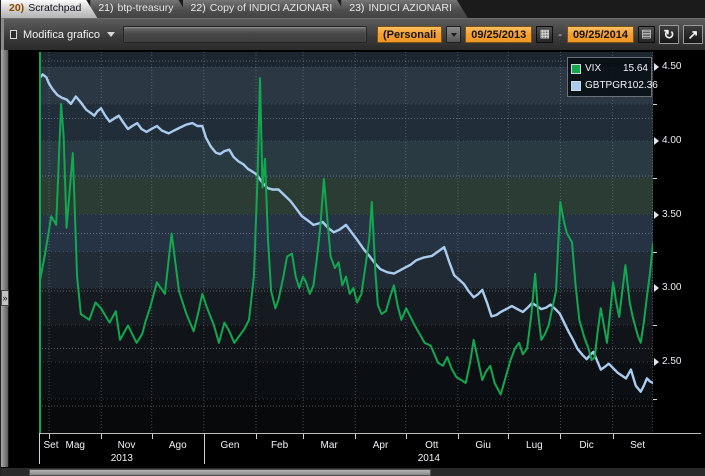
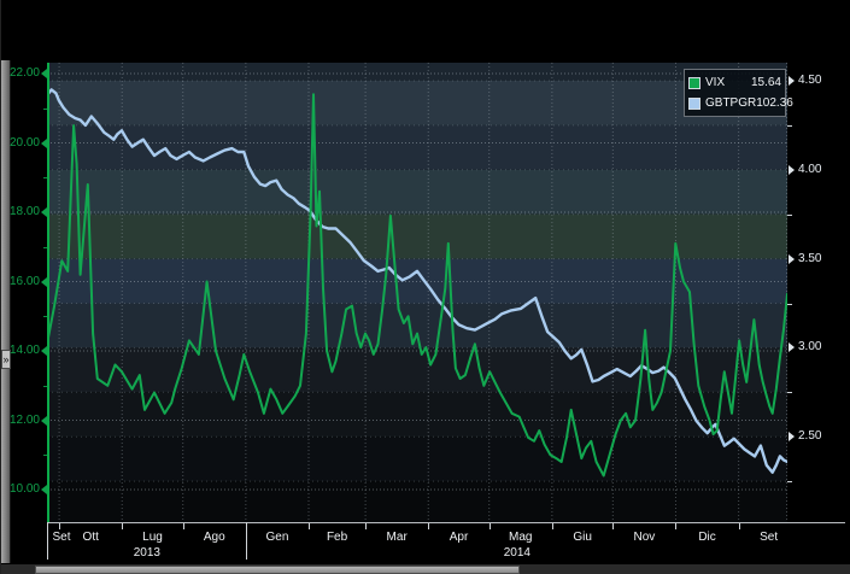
- 20) Scratchpad
- 21) btp-treasury
- 22) Copy of INDICI AZIONARI
- 23) INDICI AZIONARI
- Modifica grafico
- (Personali
- 09/25/2013
- ▦
- -
- 09/25/2014
- ▤
- ↻
- ↗
  »
+ 22.00
+ 20.00
+ 18.00
+ 16.00
+ 14.00
+ 12.00
+ 10.00
  4.50
  4.00
  3.50
  3.00
  2.50
  Set
- Mag
+ Ott
- Nov
+ Lug
  Ago
  Gen
  Feb
  Mar
  Apr
- Ott
+ Mag
  Giu
- Lug
+ Nov
  Dic
  Set
  2013
  2014
  VIX
  15.64
  GBTPGR10
  2.36
